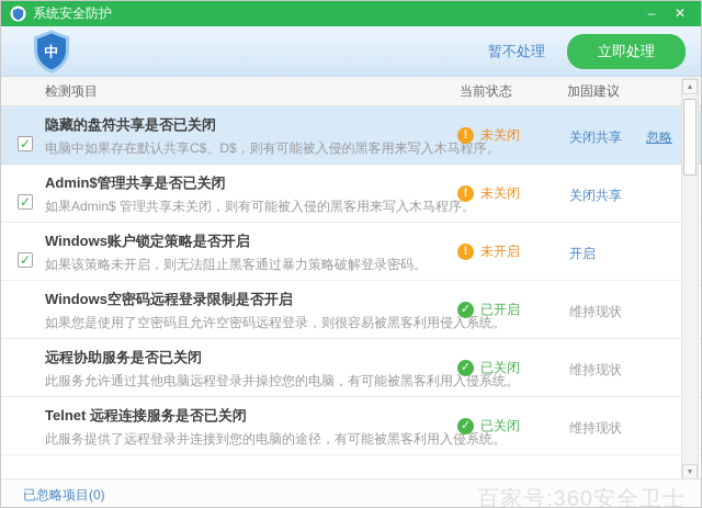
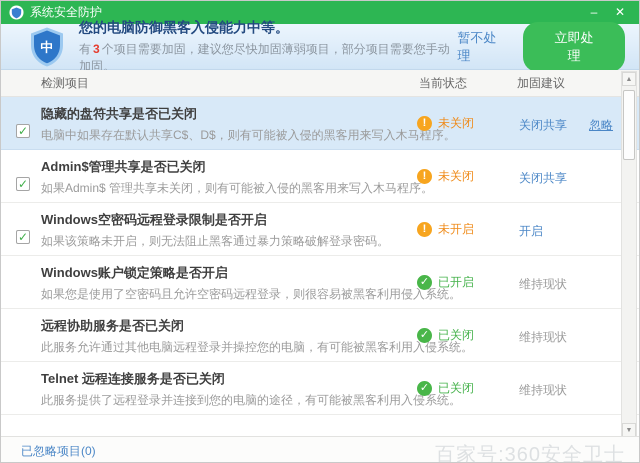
  系统安全防护
  –
  ✕
  中
+ 您的电脑防御黑客入侵能力中等。
+ 有 3 个项目需要加固，建议您尽快加固薄弱项目，部分项目需要您手动加固。
  暂不处理
  立即处理
  检测项目
  当前状态
  加固建议
  ✓
  隐藏的盘符共享是否已关闭
  电脑中如果存在默认共享C$、D$，则有可能被入侵的黑客用来写入木马程序。
  !
  未关闭
  关闭共享
  忽略
  ✓
  Admin$管理共享是否已关闭
  如果Admin$ 管理共享未关闭，则有可能被入侵的黑客用来写入木马程序。
  !
  未关闭
  关闭共享
  ✓
- Windows账户锁定策略是否开启
+ Windows空密码远程登录限制是否开启
  如果该策略未开启，则无法阻止黑客通过暴力策略破解登录密码。
  !
  未开启
  开启
- Windows空密码远程登录限制是否开启
+ Windows账户锁定策略是否开启
  如果您是使用了空密码且允许空密码远程登录，则很容易被黑客利用侵入系统。
  ✓
  已开启
  维持现状
  远程协助服务是否已关闭
  此服务允许通过其他电脑远程登录并操控您的电脑，有可能被黑客利用入侵系统。
  ✓
  已关闭
  维持现状
  Telnet 远程连接服务是否已关闭
  此服务提供了远程登录并连接到您的电脑的途径，有可能被黑客利用入侵系统。
  ✓
  已关闭
  维持现状
  已忽略项目(0)
  百家号:360安全卫士
